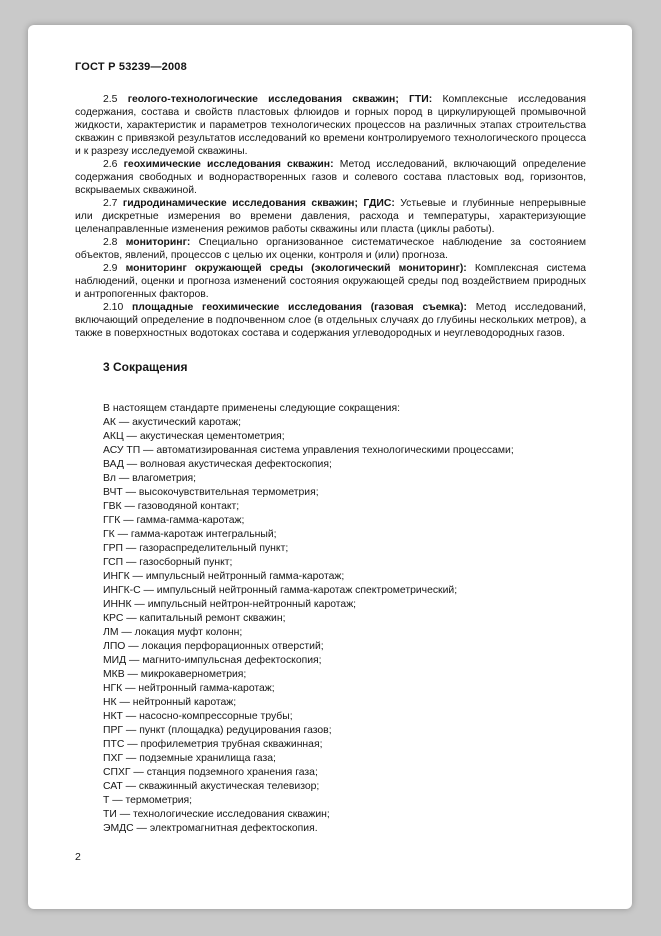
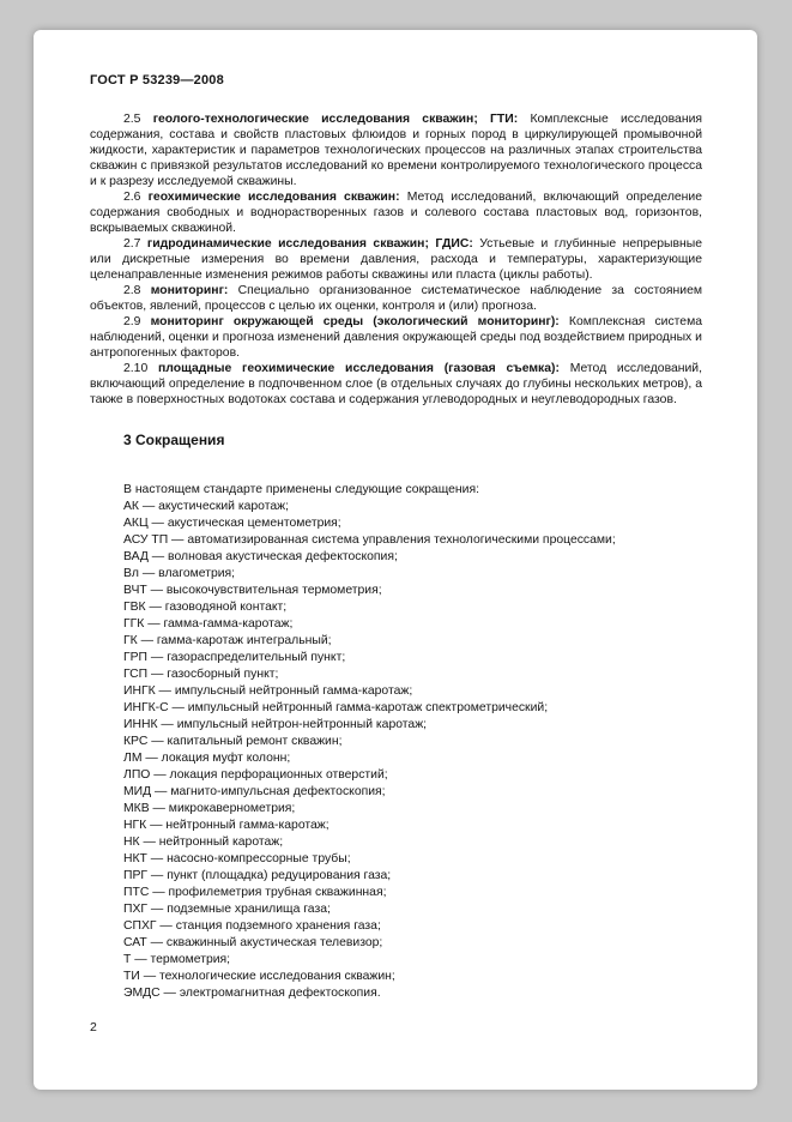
  ГОСТ Р 53239—2008
  2.5 геолого-технологические исследования скважин; ГТИ: Комплексные исследования содержания, состава и свойств пластовых флюидов и горных пород в циркулирующей промывочной жидкости, характеристик и параметров технологических процессов на различных этапах строительства скважин с привязкой результатов исследований ко времени контролируемого технологического процесса и к разрезу исследуемой скважины.
  2.6 геохимические исследования скважин: Метод исследований, включающий определение содержания свободных и воднорастворенных газов и солевого состава пластовых вод, горизонтов, вскрываемых скважиной.
  2.7 гидродинамические исследования скважин; ГДИС: Устьевые и глубинные непрерывные или дискретные измерения во времени давления, расхода и температуры, характеризующие целенаправленные изменения режимов работы скважины или пласта (циклы работы).
  2.8 мониторинг: Специально организованное систематическое наблюдение за состоянием объектов, явлений, процессов с целью их оценки, контроля и (или) прогноза.
- 2.9 мониторинг окружающей среды (экологический мониторинг): Комплексная система наблюдений, оценки и прогноза изменений состояния окружающей среды под воздействием природных и антропогенных факторов.
+ 2.9 мониторинг окружающей среды (экологический мониторинг): Комплексная система наблюдений, оценки и прогноза изменений давления окружающей среды под воздействием природных и антропогенных факторов.
  2.10 площадные геохимические исследования (газовая съемка): Метод исследований, включающий определение в подпочвенном слое (в отдельных случаях до глубины нескольких метров), а также в поверхностных водотоках состава и содержания углеводородных и неуглеводородных газов.
  3 Сокращения
  В настоящем стандарте применены следующие сокращения:
  АК — акустический каротаж;
  АКЦ — акустическая цементометрия;
  АСУ ТП — автоматизированная система управления технологическими процессами;
  ВАД — волновая акустическая дефектоскопия;
  Вл — влагометрия;
  ВЧТ — высокочувствительная термометрия;
  ГВК — газоводяной контакт;
  ГГК — гамма-гамма-каротаж;
  ГК — гамма-каротаж интегральный;
  ГРП — газораспределительный пункт;
  ГСП — газосборный пункт;
  ИНГК — импульсный нейтронный гамма-каротаж;
  ИНГК-С — импульсный нейтронный гамма-каротаж спектрометрический;
  ИННК — импульсный нейтрон-нейтронный каротаж;
  КРС — капитальный ремонт скважин;
  ЛМ — локация муфт колонн;
  ЛПО — локация перфорационных отверстий;
  МИД — магнито-импульсная дефектоскопия;
  МКВ — микрокавернометрия;
  НГК — нейтронный гамма-каротаж;
  НК — нейтронный каротаж;
  НКТ — насосно-компрессорные трубы;
- ПРГ — пункт (площадка) редуцирования газов;
+ ПРГ — пункт (площадка) редуцирования газа;
  ПТС — профилеметрия трубная скважинная;
  ПХГ — подземные хранилища газа;
  СПХГ — станция подземного хранения газа;
  САТ — скважинный акустическая телевизор;
  Т — термометрия;
  ТИ — технологические исследования скважин;
  ЭМДС — электромагнитная дефектоскопия.
  2
